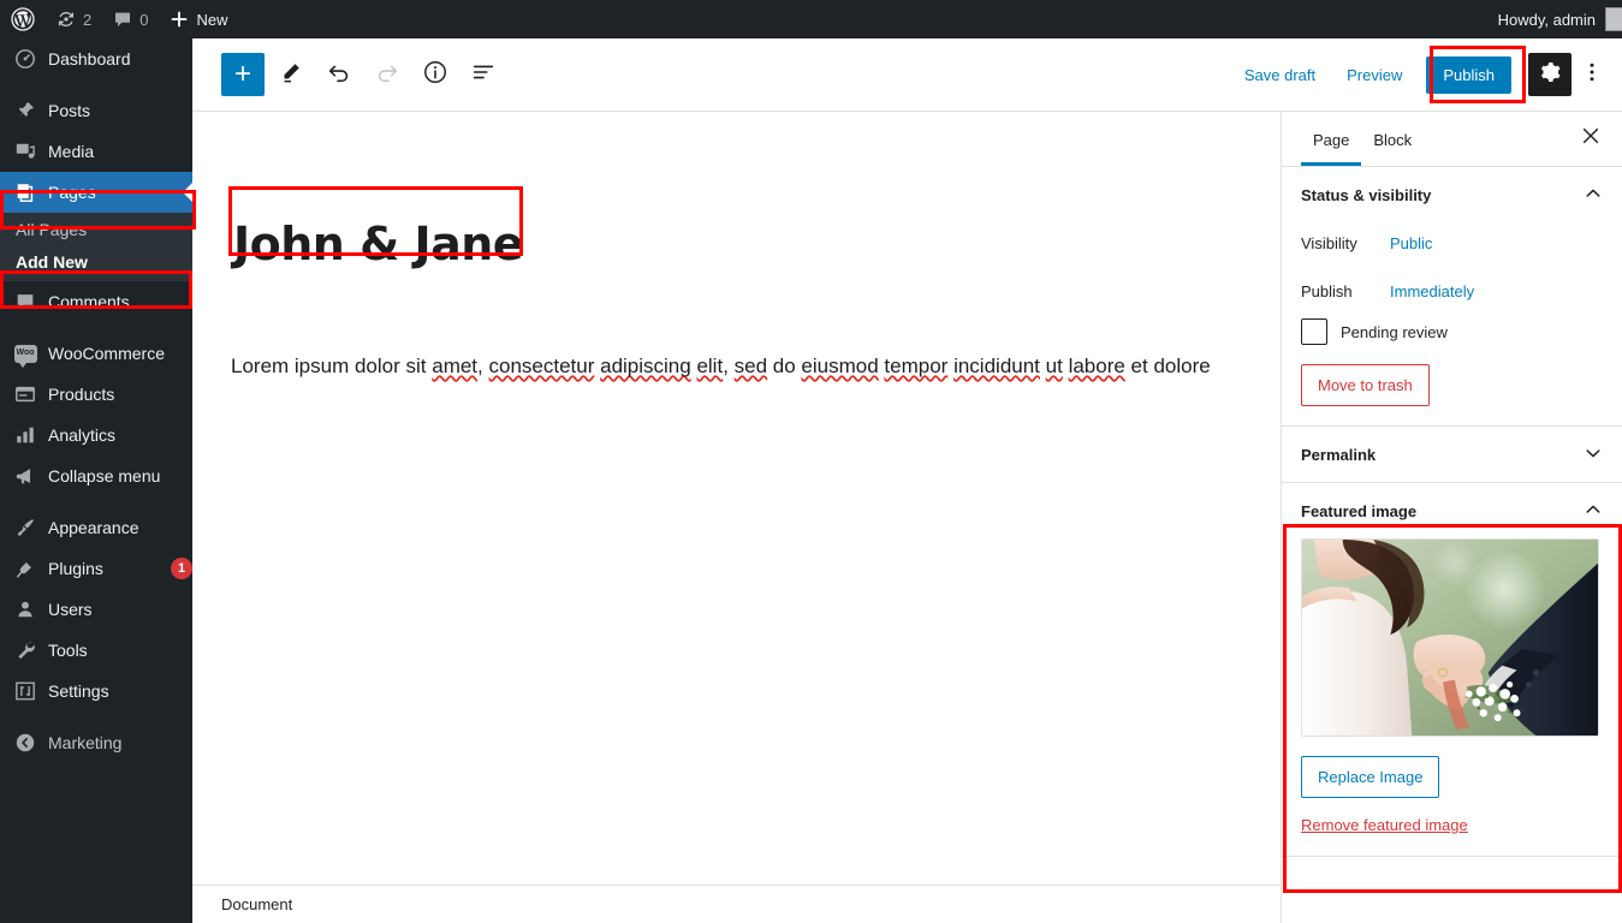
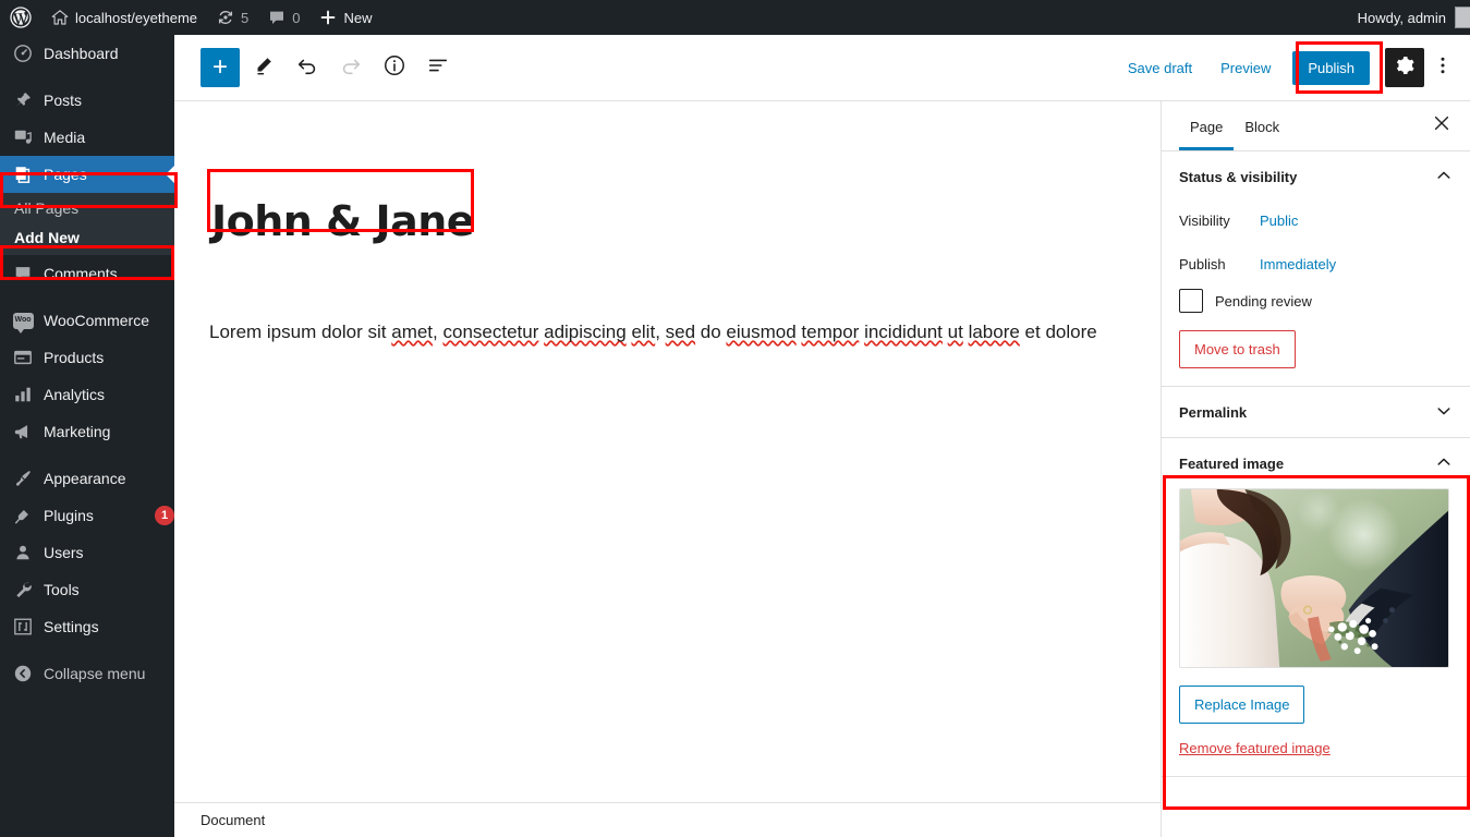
+ localhost/eyetheme
- 2
+ 5
  0
  New
  Howdy, admin
  Dashboard
  Posts
  Media
  Pages
  All Pages
  Add New
  Comments
  WooCommerce
  Products
  Analytics
- Collapse menu
+ Marketing
  Appearance
  Plugins
  1
  Users
  Tools
  Settings
- Marketing
+ Collapse menu
  +
  Save draft
  Preview
  Publish
  John & Jane
  Lorem ipsum dolor sit amet, consectetur adipiscing elit, sed do eiusmod tempor incididunt ut labore et dolore
  Document
  Page
  Block
  Status & visibility
  Visibility
  Public
  Publish
  Immediately
  Pending review
  Move to trash
  Permalink
  Featured image
  Replace Image
  Remove featured image
